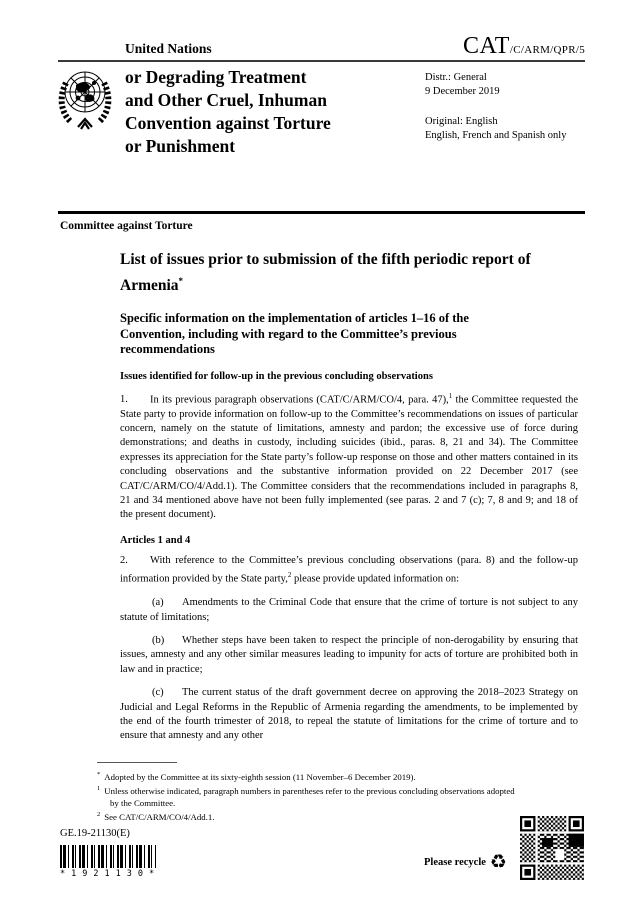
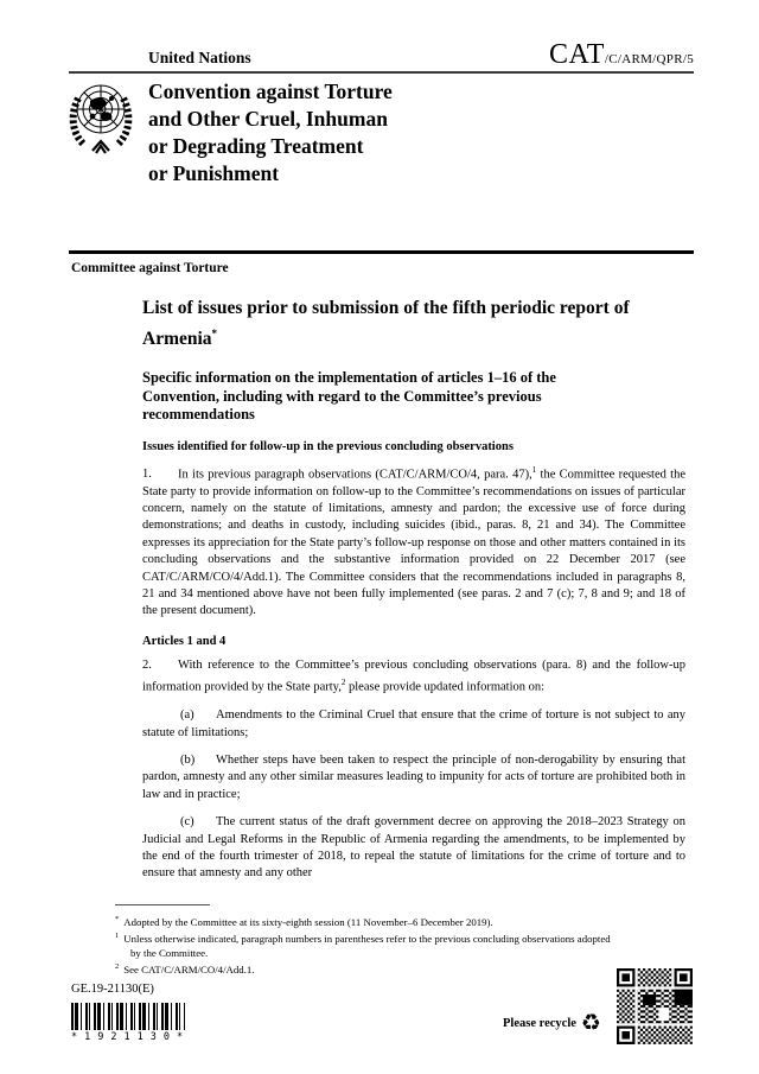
  United Nations
  CAT/C/ARM/QPR/5
- or Degrading Treatment
+ Convention against Torture
  and Other Cruel, Inhuman
- Convention against Torture
+ or Degrading Treatment
  or Punishment
- Distr.: General
- 9 December 2019
- Original: English
- English, French and Spanish only
  Committee against Torture
  List of issues prior to submission of the fifth periodic report of Armenia*
  Specific information on the implementation of articles 1–16 of the Convention, including with regard to the Committee’s previous recommendations
  Issues identified for follow-up in the previous concluding observations
  1. In its previous paragraph observations (CAT/C/ARM/CO/4, para. 47),1 the Committee requested the State party to provide information on follow-up to the Committee’s recommendations on issues of particular concern, namely on the statute of limitations, amnesty and pardon; the excessive use of force during demonstrations; and deaths in custody, including suicides (ibid., paras. 8, 21 and 34). The Committee expresses its appreciation for the State party’s follow-up response on those and other matters contained in its concluding observations and the substantive information provided on 22 December 2017 (see CAT/C/ARM/CO/4/Add.1). The Committee considers that the recommendations included in paragraphs 8, 21 and 34 mentioned above have not been fully implemented (see paras. 2 and 7 (c); 7, 8 and 9; and 18 of the present document).
  Articles 1 and 4
  2. With reference to the Committee’s previous concluding observations (para. 8) and the follow-up information provided by the State party,2 please provide updated information on:
- (a) Amendments to the Criminal Code that ensure that the crime of torture is not subject to any statute of limitations;
+ (a) Amendments to the Criminal Cruel that ensure that the crime of torture is not subject to any statute of limitations;
- (b) Whether steps have been taken to respect the principle of non-derogability by ensuring that issues, amnesty and any other similar measures leading to impunity for acts of torture are prohibited both in law and in practice;
+ (b) Whether steps have been taken to respect the principle of non-derogability by ensuring that pardon, amnesty and any other similar measures leading to impunity for acts of torture are prohibited both in law and in practice;
  (c) The current status of the draft government decree on approving the 2018–2023 Strategy on Judicial and Legal Reforms in the Republic of Armenia regarding the amendments, to be implemented by the end of the fourth trimester of 2018, to repeal the statute of limitations for the crime of torture and to ensure that amnesty and any other
  Adopted by the Committee at its sixty-eighth session (11 November–6 December 2019).
  Unless otherwise indicated, paragraph numbers in parentheses refer to the previous concluding observations adopted by the Committee.
  See CAT/C/ARM/CO/4/Add.1.
  GE.19-21130(E)
  *1921130*
  Please recycle
  ♻
